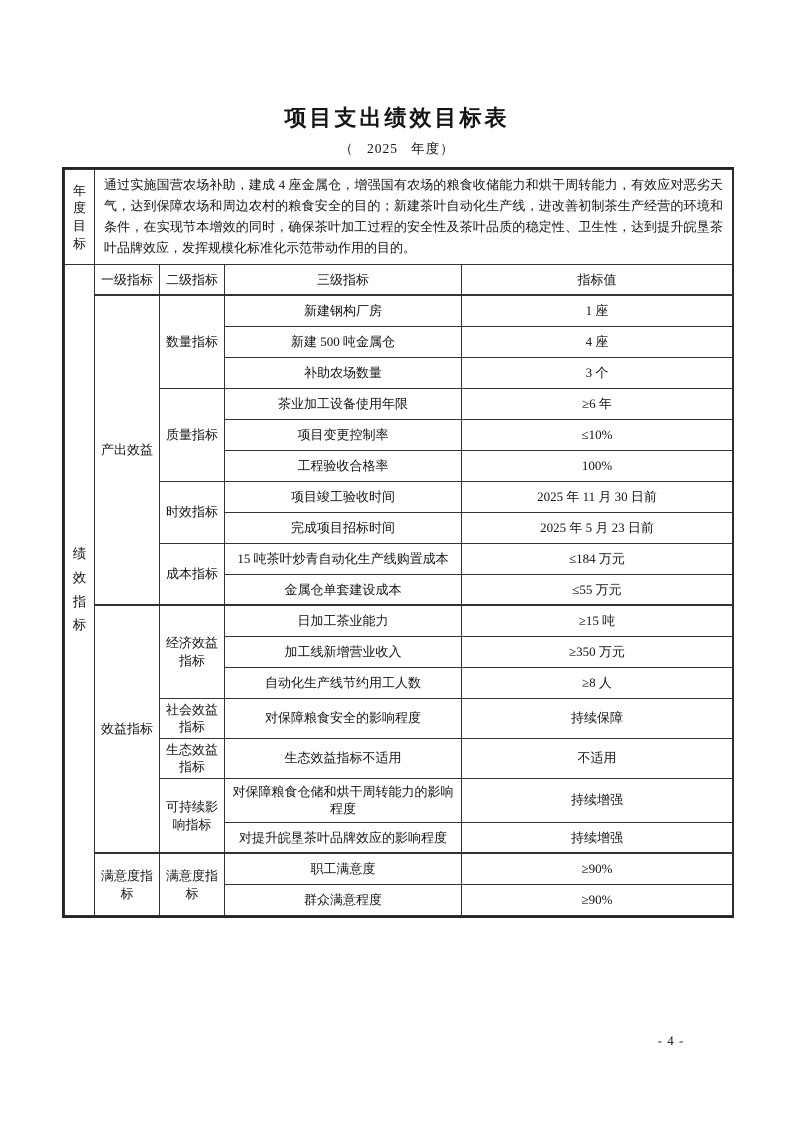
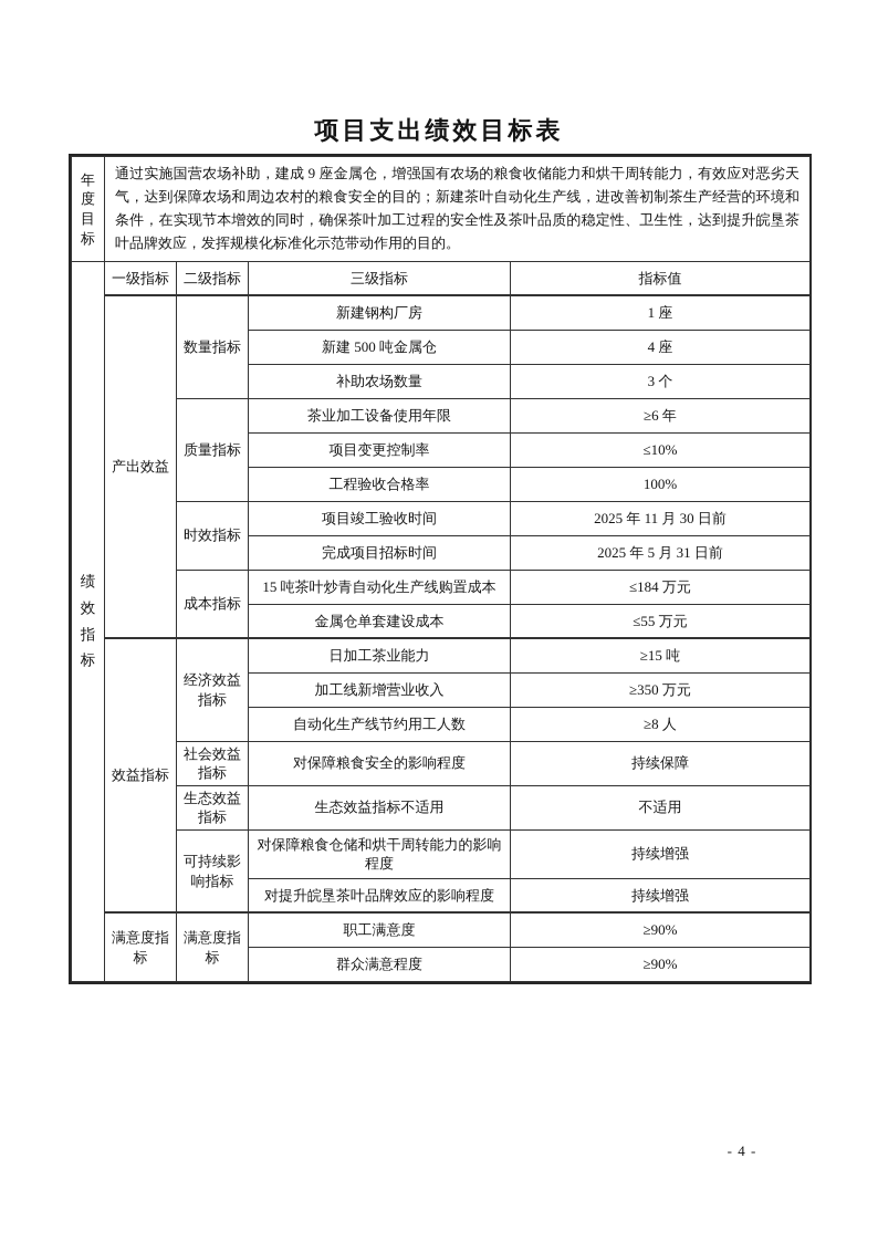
  项目支出绩效目标表
- （ 2025 年度）
- 年度 目标	通过实施国营农场补助，建成 4 座金属仓，增强国有农场的粮食收储能力和烘干周转能力，有效应对恶劣天气，达到保障农场和周边农村的粮食安全的目的；新建茶叶自动化生产线，进改善初制茶生产经营的环境和条件，在实现节本增效的同时，确保茶叶加工过程的安全性及茶叶品质的稳定性、卫生性，达到提升皖垦茶叶品牌效应，发挥规模化标准化示范带动作用的目的。
+ 年度 目标	通过实施国营农场补助，建成 9 座金属仓，增强国有农场的粮食收储能力和烘干周转能力，有效应对恶劣天气，达到保障农场和周边农村的粮食安全的目的；新建茶叶自动化生产线，进改善初制茶生产经营的环境和条件，在实现节本增效的同时，确保茶叶加工过程的安全性及茶叶品质的稳定性、卫生性，达到提升皖垦茶叶品牌效应，发挥规模化标准化示范带动作用的目的。
  绩 效 指 标	一级指标	二级指标	三级指标	指标值
  产出效益	数量指标	新建钢构厂房	1 座
  新建 500 吨金属仓	4 座
  补助农场数量	3 个
  质量指标	茶业加工设备使用年限	≥6 年
  项目变更控制率	≤10%
  工程验收合格率	100%
  时效指标	项目竣工验收时间	2025 年 11 月 30 日前
- 完成项目招标时间	2025 年 5 月 23 日前
+ 完成项目招标时间	2025 年 5 月 31 日前
  成本指标	15 吨茶叶炒青自动化生产线购置成本	≤184 万元
  金属仓单套建设成本	≤55 万元
  效益指标	经济效益指标	日加工茶业能力	≥15 吨
  加工线新增营业收入	≥350 万元
  自动化生产线节约用工人数	≥8 人
  社会效益指标	对保障粮食安全的影响程度	持续保障
  生态效益指标	生态效益指标不适用	不适用
  可持续影响指标	对保障粮食仓储和烘干周转能力的影响程度	持续增强
  对提升皖垦茶叶品牌效应的影响程度	持续增强
  满意度指标	满意度指标	职工满意度	≥90%
  群众满意程度	≥90%
  - 4 -
